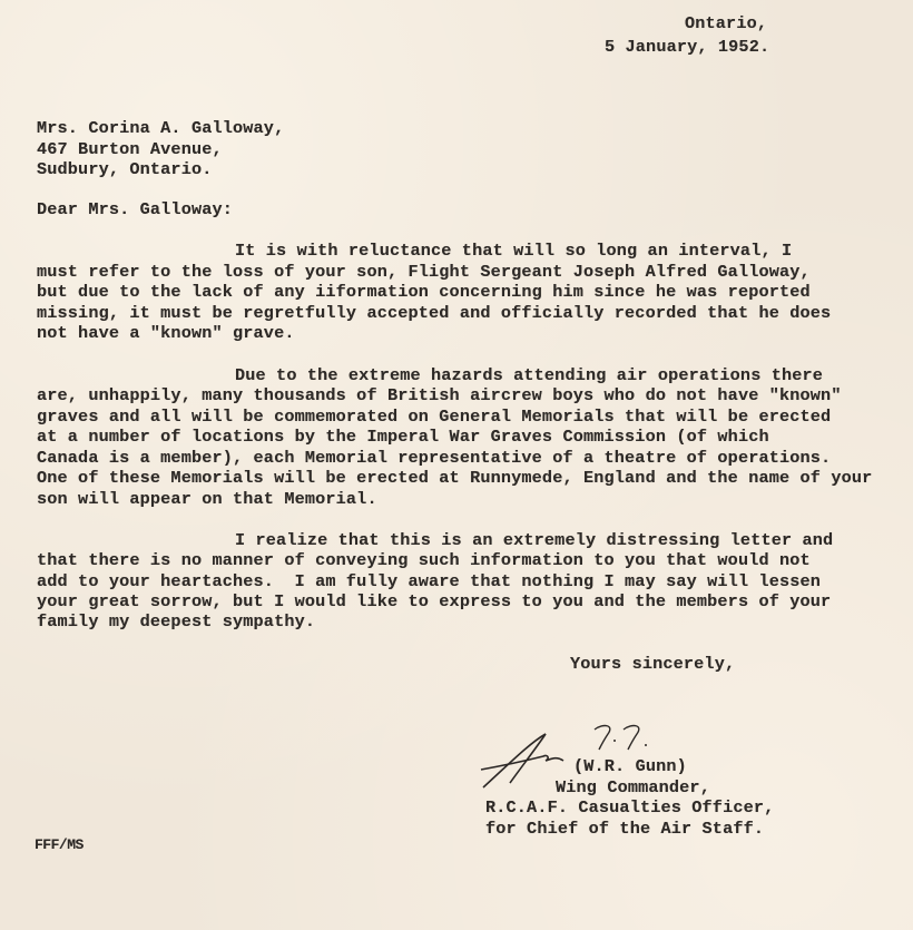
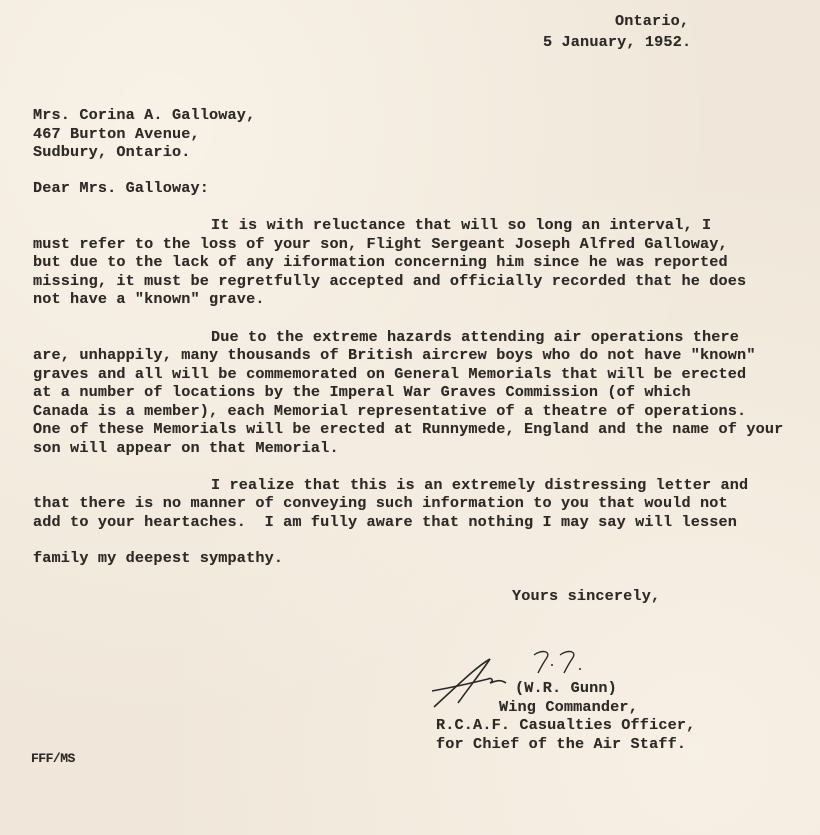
  Ontario,
  5 January, 1952.
  Mrs. Corina A. Galloway,
  467 Burton Avenue,
  Sudbury, Ontario.
  Dear Mrs. Galloway:
  It is with reluctance that will so long an interval, I
  must refer to the loss of your son, Flight Sergeant Joseph Alfred Galloway,
  but due to the lack of any iiformation concerning him since he was reported
  missing, it must be regretfully accepted and officially recorded that he does
  not have a "known" grave.
  Due to the extreme hazards attending air operations there
  are, unhappily, many thousands of British aircrew boys who do not have "known"
  graves and all will be commemorated on General Memorials that will be erected
  at a number of locations by the Imperal War Graves Commission (of which
  Canada is a member), each Memorial representative of a theatre of operations.
  One of these Memorials will be erected at Runnymede, England and the name of your
  son will appear on that Memorial.
  I realize that this is an extremely distressing letter and
  that there is no manner of conveying such information to you that would not
  add to your heartaches. I am fully aware that nothing I may say will lessen
- your great sorrow, but I would like to express to you and the members of your
  family my deepest sympathy.
  Yours sincerely,
  (W.R. Gunn)
  Wing Commander,
  R.C.A.F. Casualties Officer,
  for Chief of the Air Staff.
  FFF/MS
